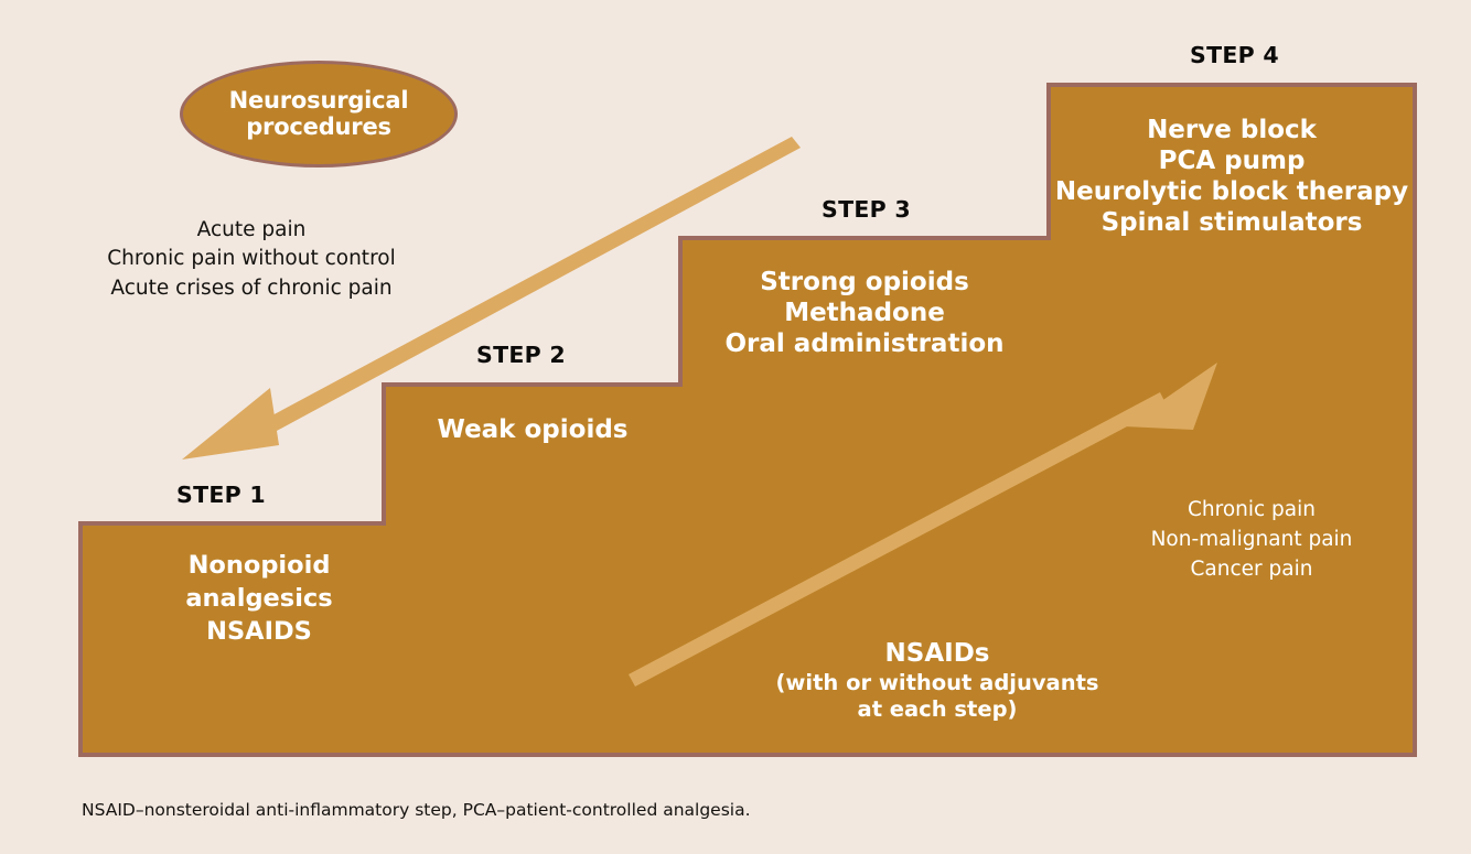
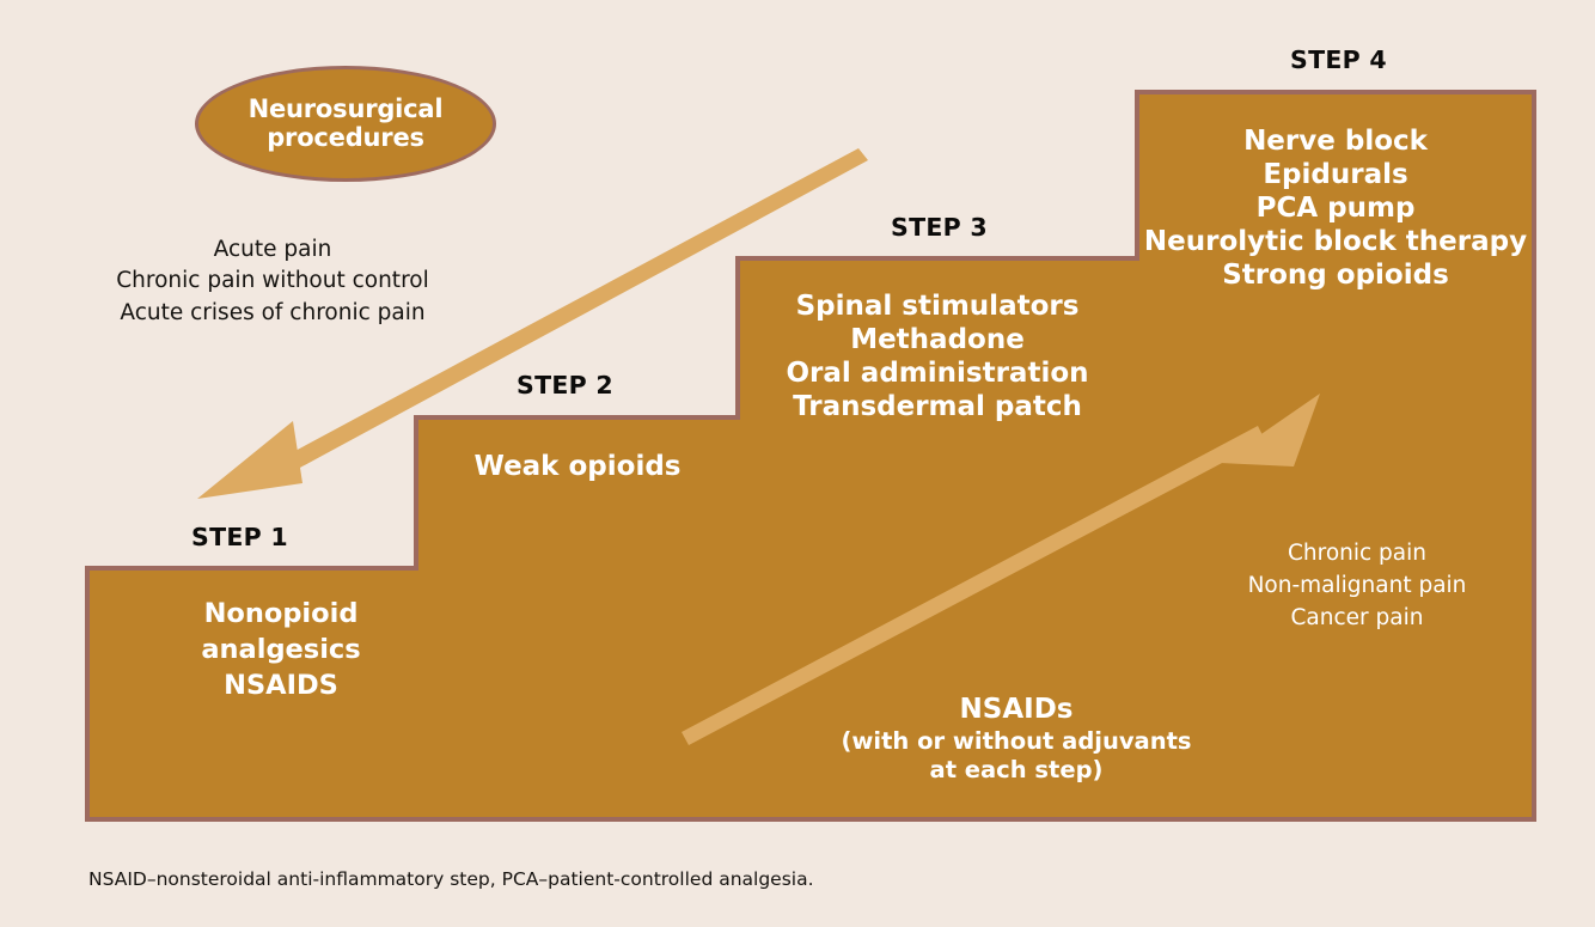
  Neurosurgical
  procedures
  Acute pain
  Chronic pain without control
  Acute crises of chronic pain
  STEP 1
  Nonopioid
  analgesics
  NSAIDS
  STEP 2
  Weak opioids
  STEP 3
- Strong opioids
+ Spinal stimulators
  Methadone
  Oral administration
+ Transdermal patch
  STEP 4
  Nerve block
+ Epidurals
  PCA pump
  Neurolytic block therapy
- Spinal stimulators
+ Strong opioids
  Chronic pain
  Non-malignant pain
  Cancer pain
  NSAIDs
  (with or without adjuvants
  at each step)
  NSAID–nonsteroidal anti-inflammatory step, PCA–patient-controlled analgesia.
